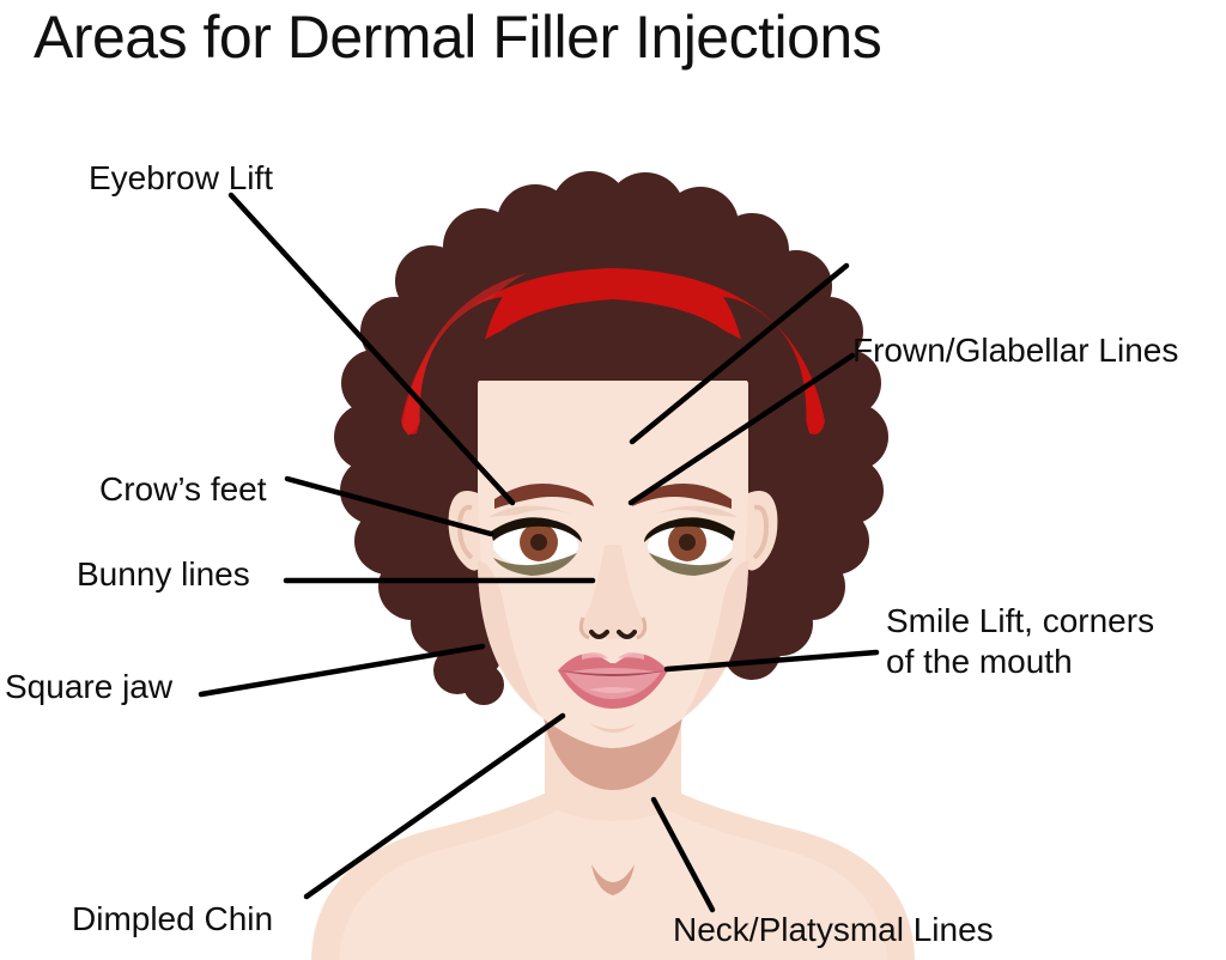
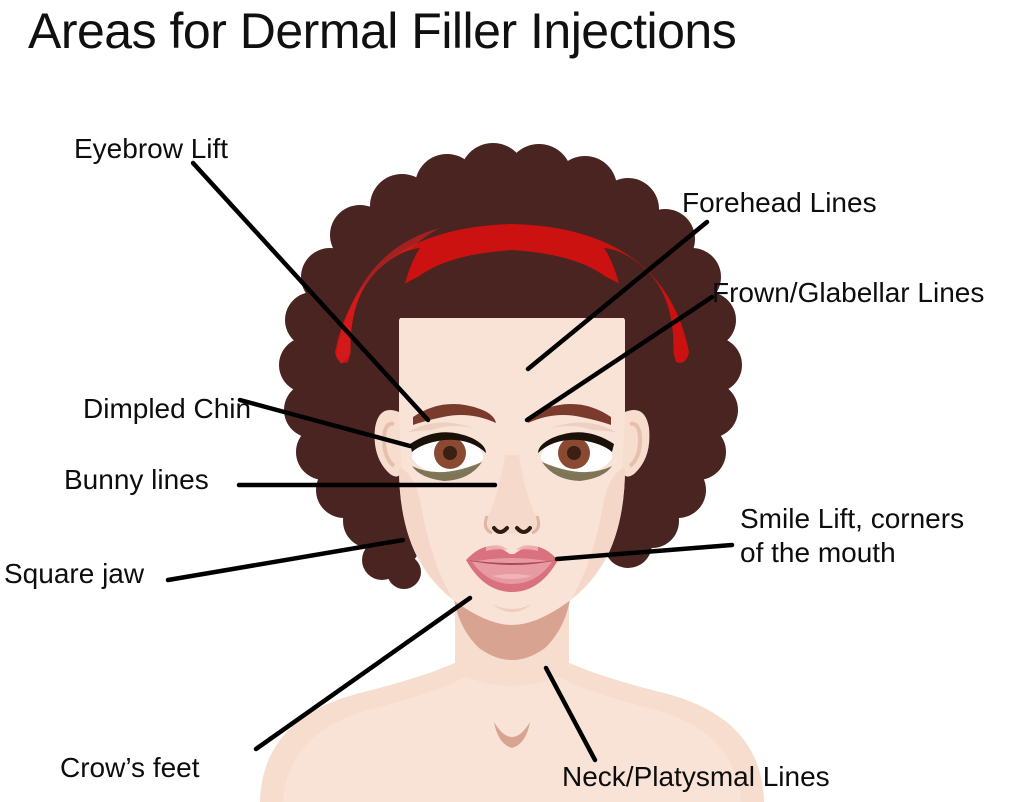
  Areas for Dermal Filler Injections
  Eyebrow Lift
+ Forehead Lines
  Frown/Glabellar Lines
- Crow’s feet
+ Dimpled Chin
  Bunny lines
  Square jaw
  Smile Lift, corners
  of the mouth
- Dimpled Chin
+ Crow’s feet
  Neck/Platysmal Lines
